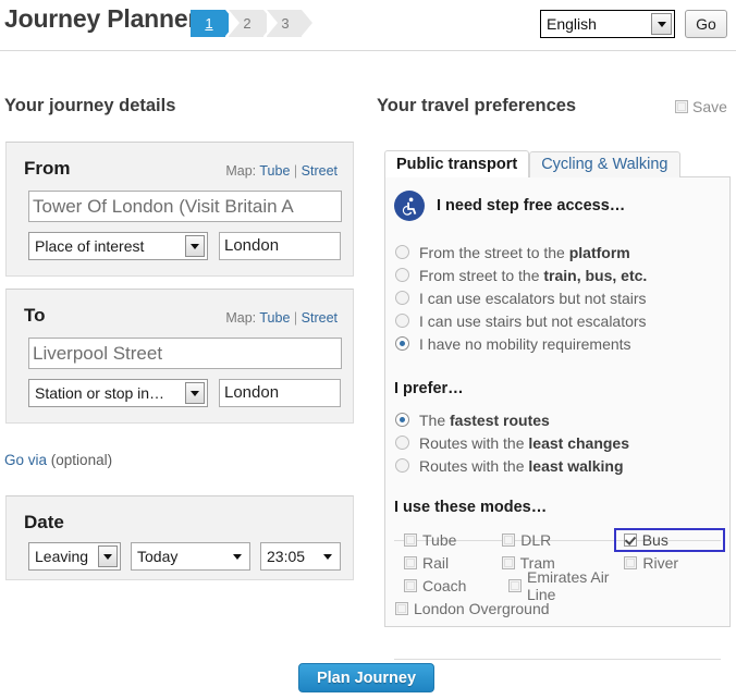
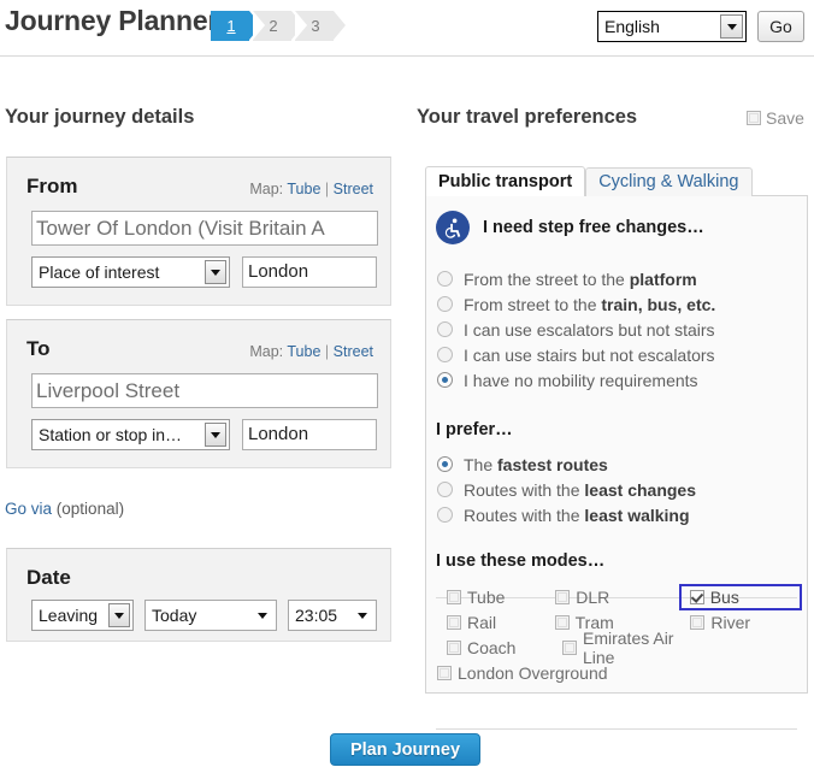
  Journey Planne
  1
  2
  3
  English
  Go
  Your journey details
  From
  Map: Tube | Street
  Tower Of London (Visit Britain A
  Place of interest
  London
  To
  Map: Tube | Street
  Liverpool Street
  Station or stop in…
  London
  Go via (optional)
  Date
  Leaving
  Today
  23:05
  Your travel preferences
  Save
  Public transport
  Cycling & Walking
- I need step free access…
+ I need step free changes…
  From the street to the platform
  From street to the train, bus, etc.
  I can use escalators but not stairs
  I can use stairs but not escalators
  I have no mobility requirements
  I prefer…
  The fastest routes
  Routes with the least changes
  Routes with the least walking
  I use these modes…
  Tube
  DLR
  Bus
  Rail
  Tram
  River
  Coach
  Emirates Air Line
  London Overground
  Plan Journey
